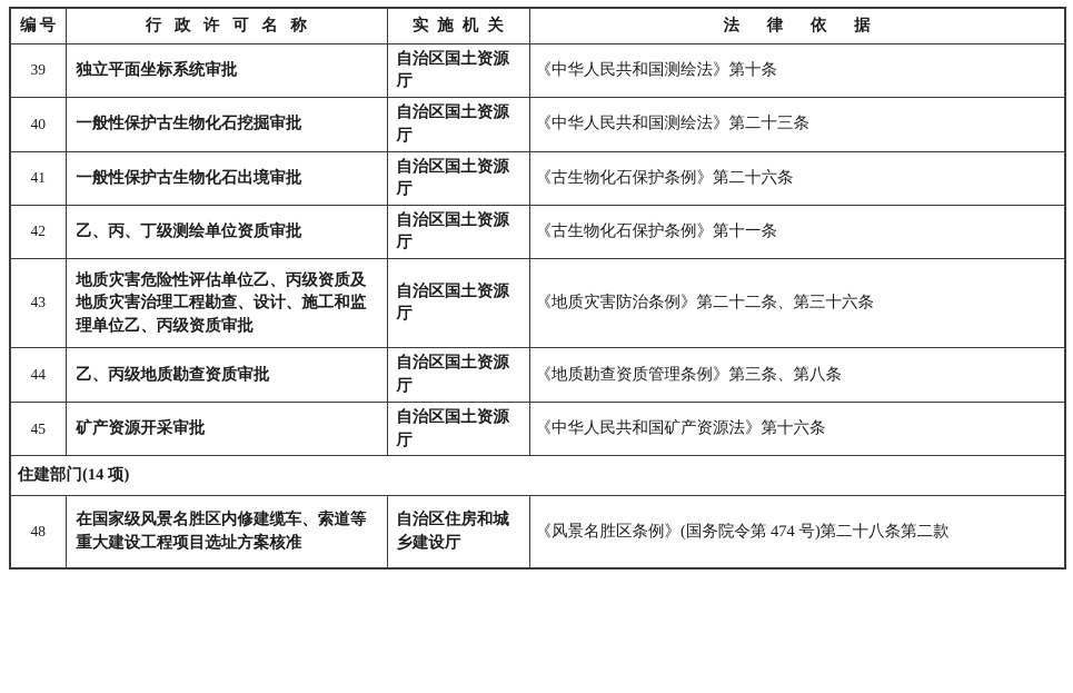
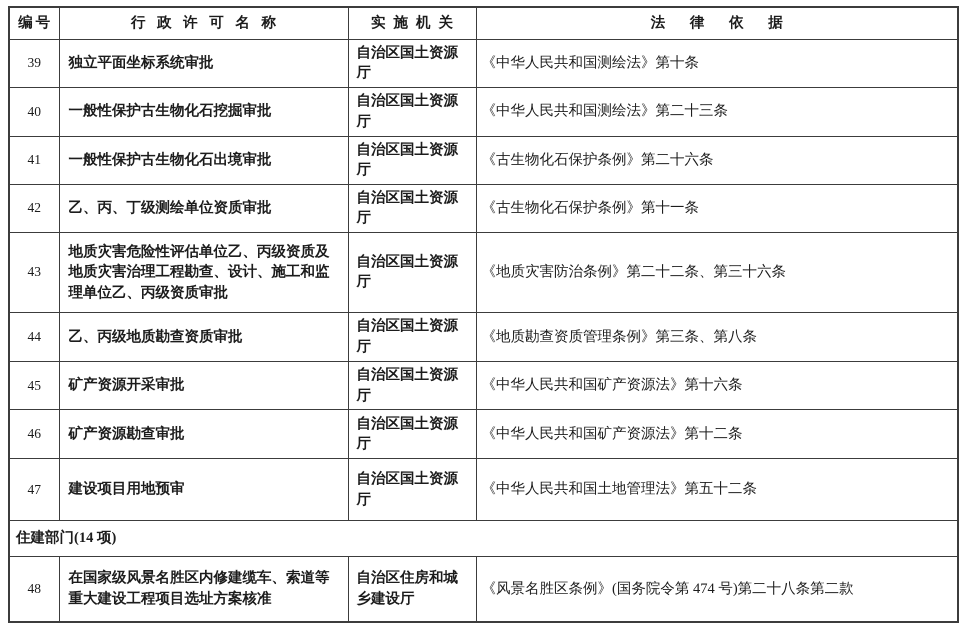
  编号	行政许可名称	实施机关	法律依据
  39	独立平面坐标系统审批	自治区国土资源厅	《中华人民共和国测绘法》第十条
  40	一般性保护古生物化石挖掘审批	自治区国土资源厅	《中华人民共和国测绘法》第二十三条
  41	一般性保护古生物化石出境审批	自治区国土资源厅	《古生物化石保护条例》第二十六条
  42	乙、丙、丁级测绘单位资质审批	自治区国土资源厅	《古生物化石保护条例》第十一条
  43	地质灾害危险性评估单位乙、丙级资质及地质灾害治理工程勘查、设计、施工和监理单位乙、丙级资质审批	自治区国土资源厅	《地质灾害防治条例》第二十二条、第三十六条
  44	乙、丙级地质勘查资质审批	自治区国土资源厅	《地质勘查资质管理条例》第三条、第八条
  45	矿产资源开采审批	自治区国土资源厅	《中华人民共和国矿产资源法》第十六条
+ 46	矿产资源勘查审批	自治区国土资源厅	《中华人民共和国矿产资源法》第十二条
+ 47	建设项目用地预审	自治区国土资源厅	《中华人民共和国土地管理法》第五十二条
  住建部门(14 项)
  48	在国家级风景名胜区内修建缆车、索道等重大建设工程项目选址方案核准	自治区住房和城乡建设厅	《风景名胜区条例》(国务院令第 474 号)第二十八条第二款
